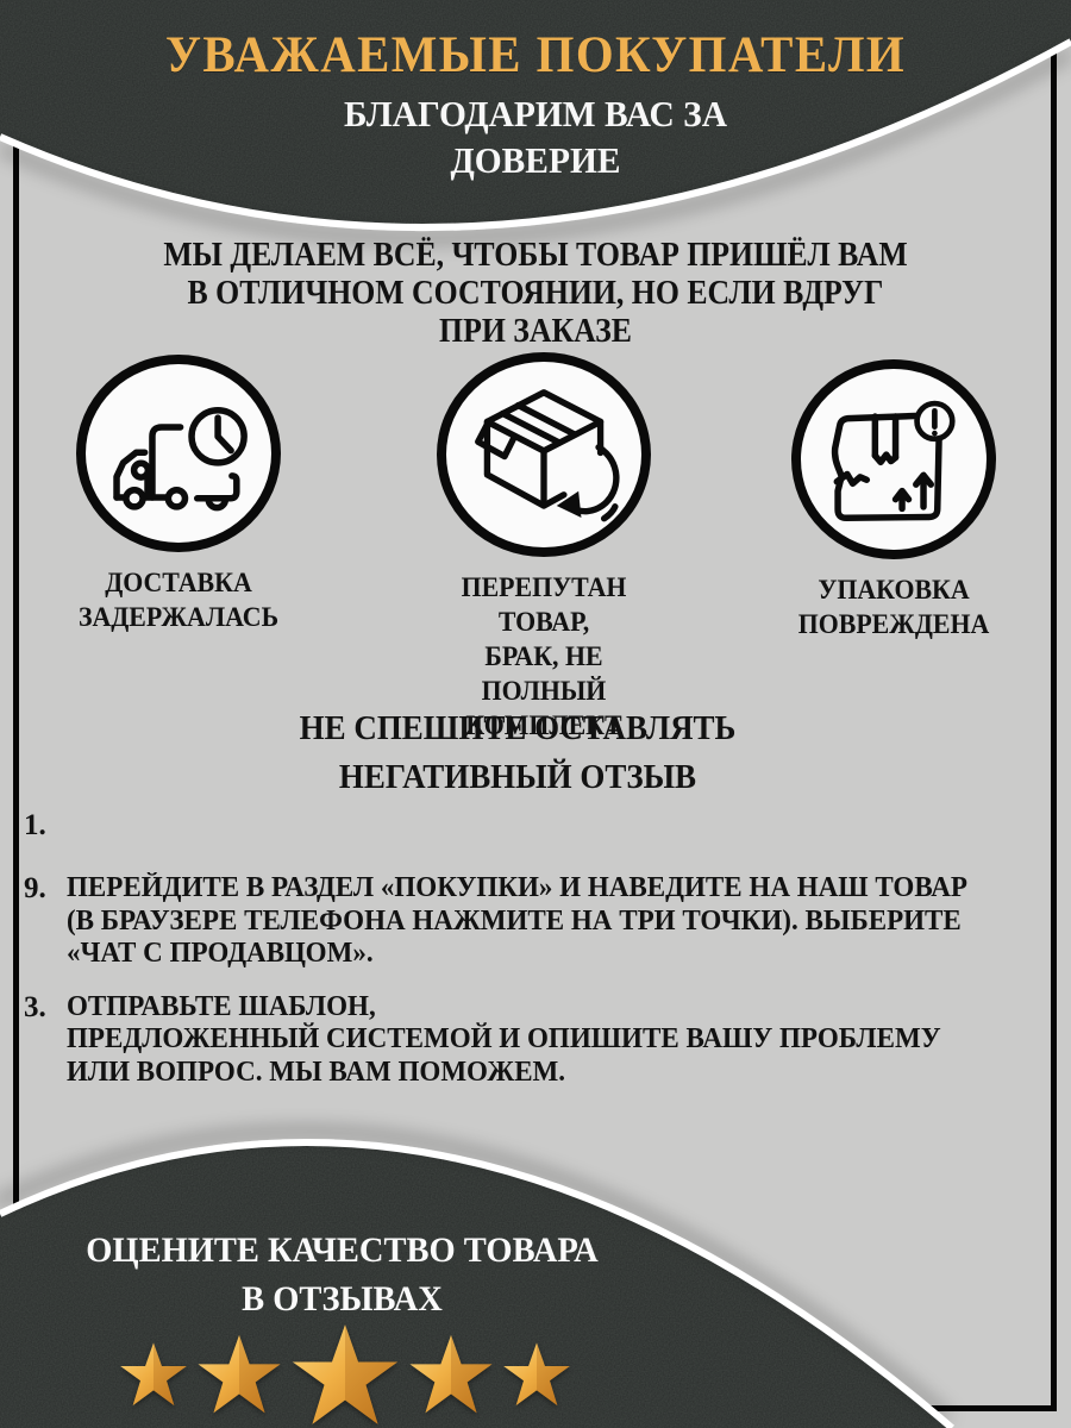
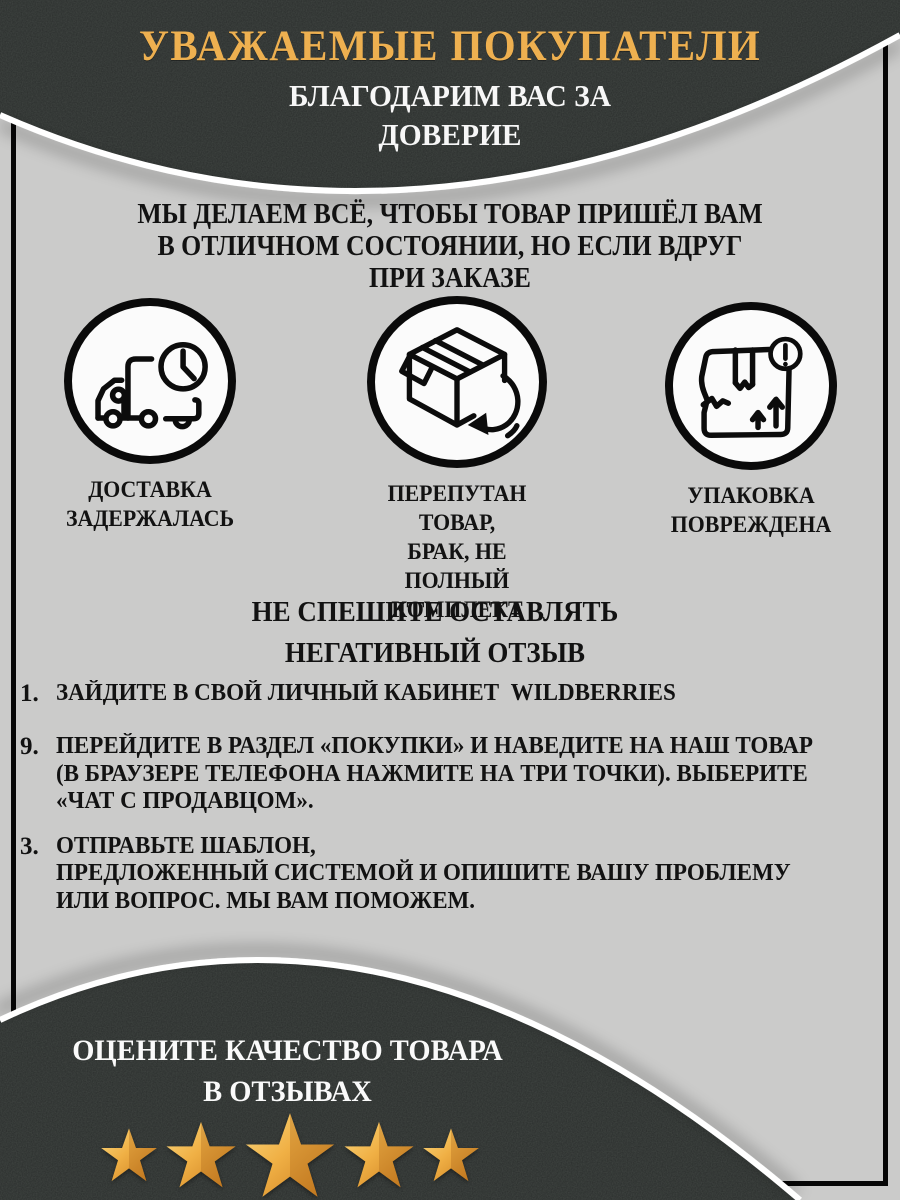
  УВАЖАЕМЫЕ ПОКУПАТЕЛИ
  БЛАГОДАРИМ ВАС ЗА
  ДОВЕРИЕ
  МЫ ДЕЛАЕМ ВСЁ, ЧТОБЫ ТОВАР ПРИШЁЛ ВАМ
  В ОТЛИЧНОМ СОСТОЯНИИ, НО ЕСЛИ ВДРУГ
  ПРИ ЗАКАЗЕ
  ДОСТАВКА
  ЗАДЕРЖАЛАСЬ
  ПЕРЕПУТАН ТОВАР,
  БРАК, НЕ ПОЛНЫЙ
  КОМПЛЕКТ
  УПАКОВКА
  ПОВРЕЖДЕНА
  НЕ СПЕШИТЕ ОСТАВЛЯТЬ
  НЕГАТИВНЫЙ ОТЗЫВ
  1.
+ ЗАЙДИТЕ В СВОЙ ЛИЧНЫЙ КАБИНЕТ WILDBERRIES
  9.
  ПЕРЕЙДИТЕ В РАЗДЕЛ «ПОКУПКИ» И НАВЕДИТЕ НА НАШ ТОВАР
  (В БРАУЗЕРЕ ТЕЛЕФОНА НАЖМИТЕ НА ТРИ ТОЧКИ). ВЫБЕРИТЕ
  «ЧАТ С ПРОДАВЦОМ».
  3.
  ОТПРАВЬТЕ ШАБЛОН,
  ПРЕДЛОЖЕННЫЙ СИСТЕМОЙ И ОПИШИТЕ ВАШУ ПРОБЛЕМУ
  ИЛИ ВОПРОС. МЫ ВАМ ПОМОЖЕМ.
  ОЦЕНИТЕ КАЧЕСТВО ТОВАРА
  В ОТЗЫВАХ
